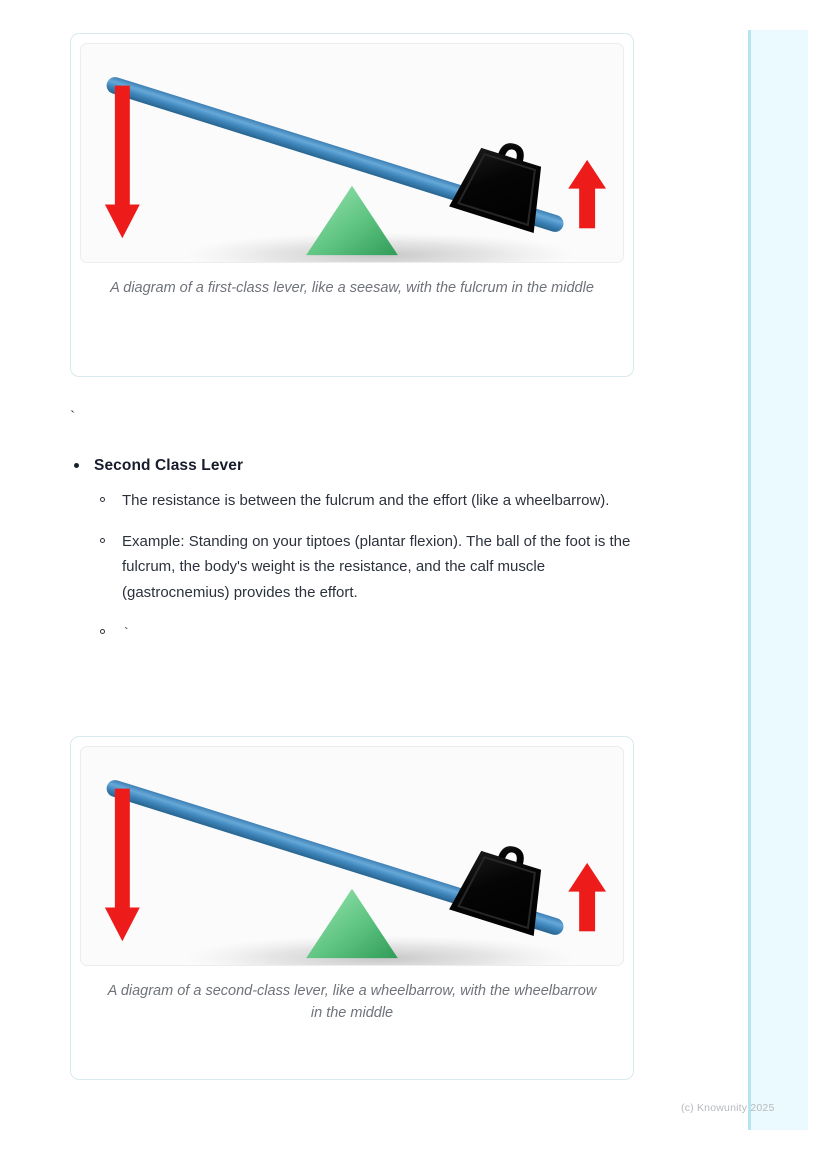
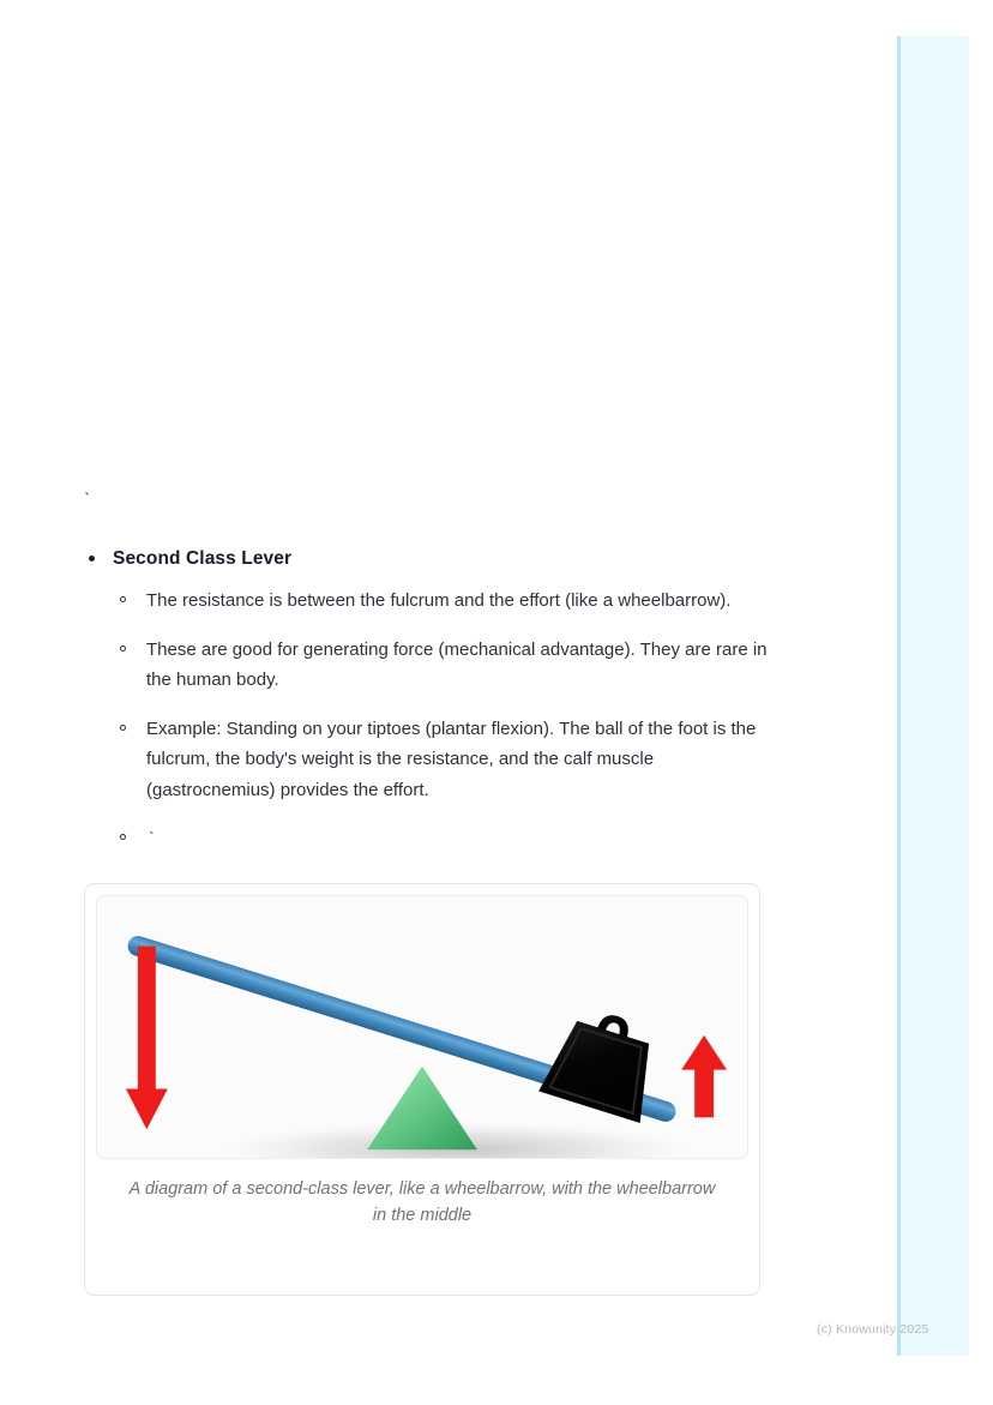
- A diagram of a first-class lever, like a seesaw, with the fulcrum in the middle
  `
  Second Class Lever
  The resistance is between the fulcrum and the effort (like a wheelbarrow).
+ These are good for generating force (mechanical advantage). They are rare in the human body.
  Example: Standing on your tiptoes (plantar flexion). The ball of the foot is the fulcrum, the body's weight is the resistance, and the calf muscle (gastrocnemius) provides the effort.
  `
  A diagram of a second-class lever, like a wheelbarrow, with the wheelbarrow in the middle
  (c) Knowunity 2025
